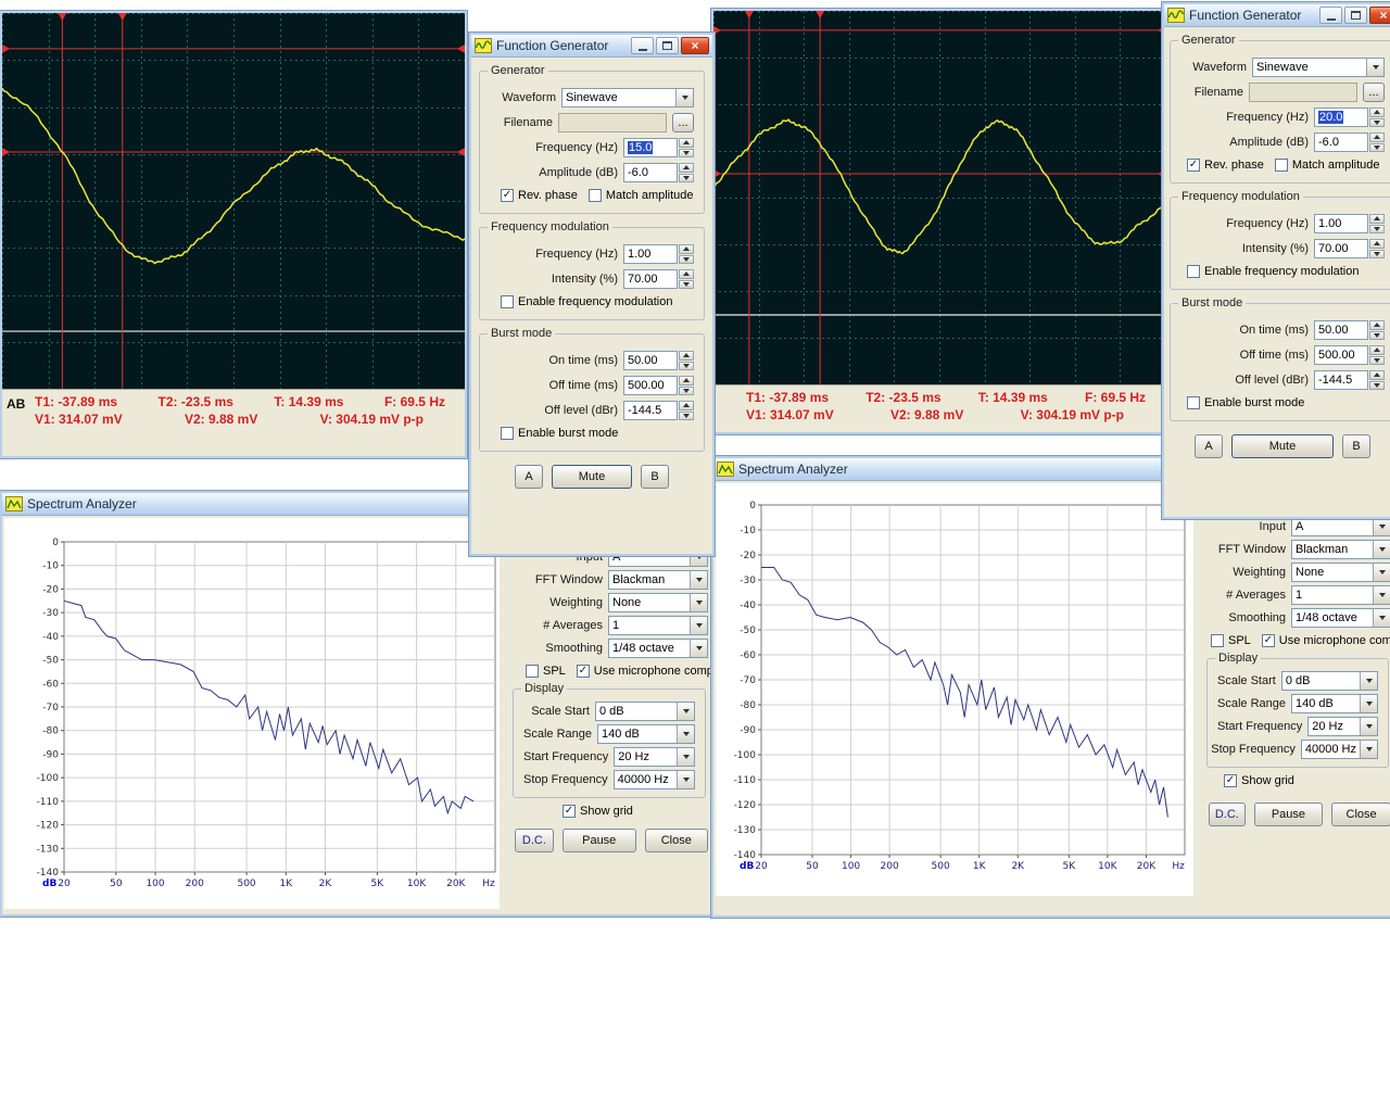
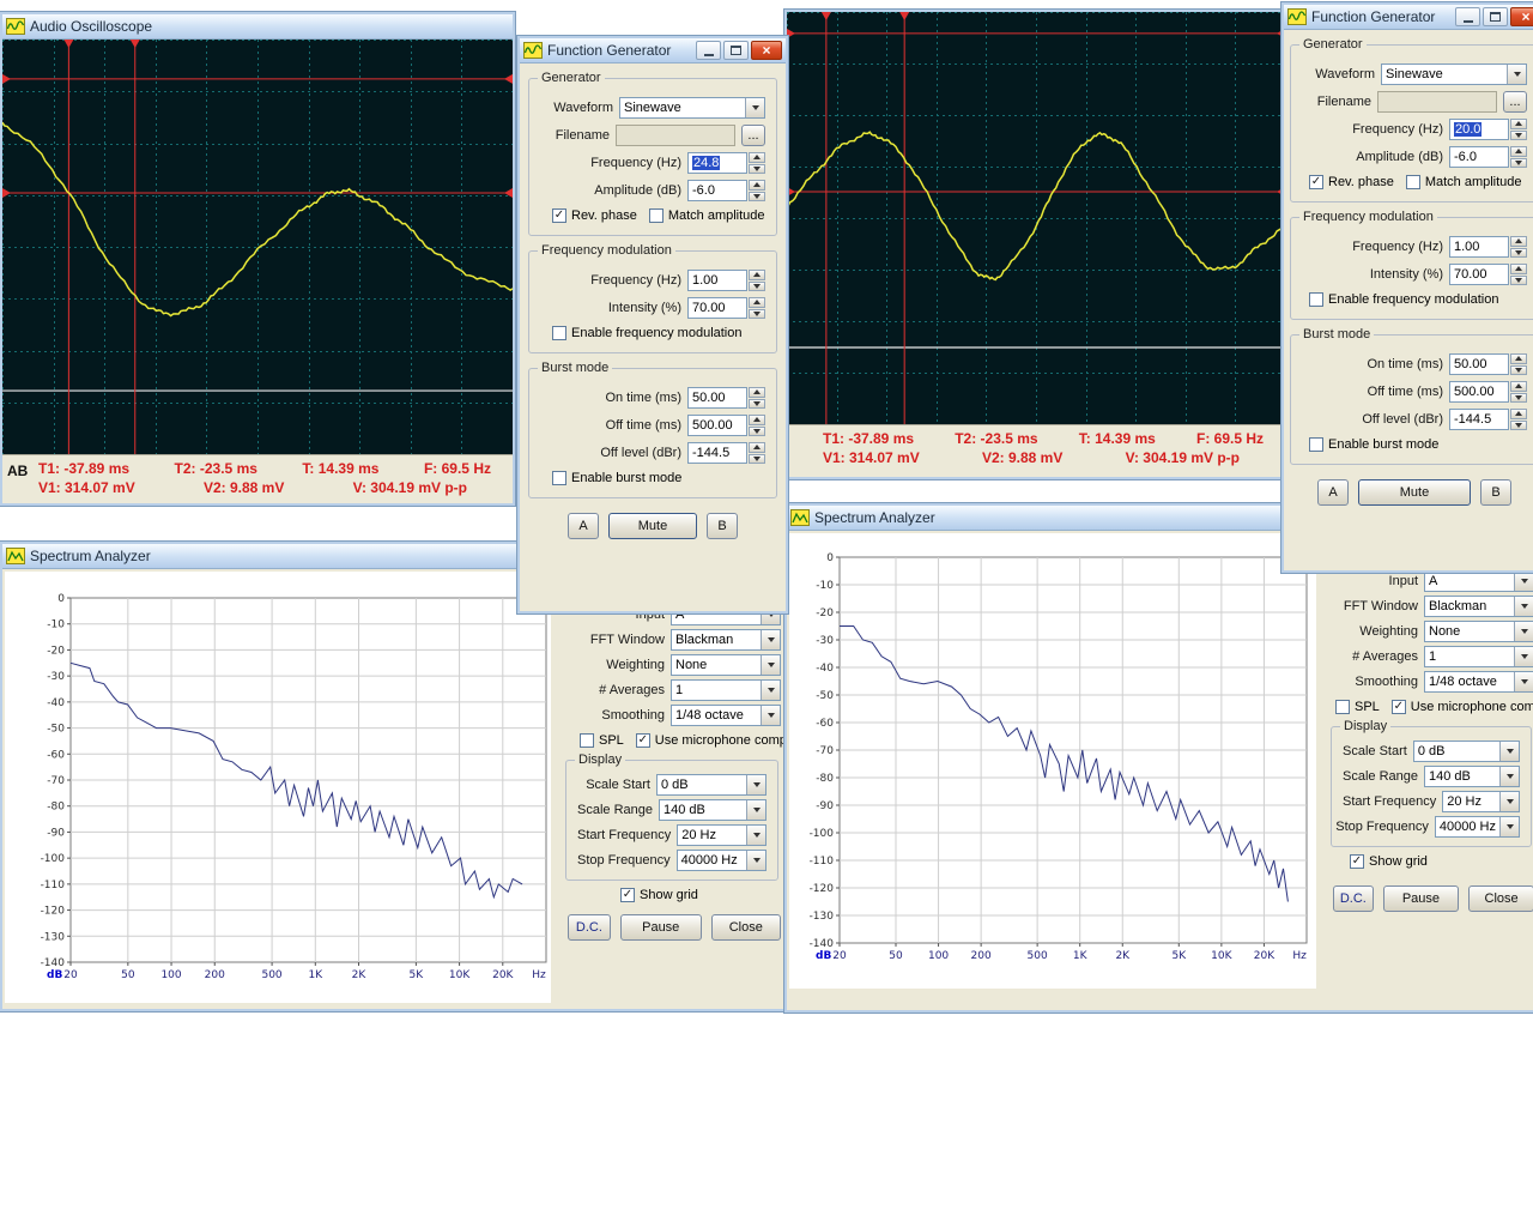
+ Audio Oscilloscope
  AB
  T1: -37.89 ms
  T2: -23.5 ms
  T: 14.39 ms
  F: 69.5 Hz
  V1: 314.07 mV
  V2: 9.88 mV
  V: 304.19 mV p-p
  T1: -37.89 ms
  T2: -23.5 ms
  T: 14.39 ms
  F: 69.5 Hz
  V1: 314.07 mV
  V2: 9.88 mV
  V: 304.19 mV p-p
  Spectrum Analyzer
  0
  -10
  -20
  -30
  -40
  -50
  -60
  -70
  -80
  -90
  -100
  -110
  -120
  -130
  -140
  20
  50
  100
  200
  500
  1K
  2K
  5K
  10K
  20K
  dB
  Hz
  Input
  A
  FFT Window
  Blackman
  Weighting
  None
  # Averages
  1
  Smoothing
  1/48 octave
  SPL
  Use microphone comp
  Display
  Scale Start
  0 dB
  Scale Range
  140 dB
  Start Frequency
  20 Hz
  Stop Frequency
  40000 Hz
  Show grid
  D.C.
  Pause
  Close
  Spectrum Analyzer
  0
  -10
  -20
  -30
  -40
  -50
  -60
  -70
  -80
  -90
  -100
  -110
  -120
  -130
  -140
  20
  50
  100
  200
  500
  1K
  2K
  5K
  10K
  20K
  dB
  Hz
  Input
  A
  FFT Window
  Blackman
  Weighting
  None
  # Averages
  1
  Smoothing
  1/48 octave
  SPL
  Use microphone com
  Display
  Scale Start
  0 dB
  Scale Range
  140 dB
  Start Frequency
  20 Hz
  Stop Frequency
  40000 Hz
  Show grid
  D.C.
  Pause
  Close
  Function Generator
  ×
  Generator
  Waveform
  Sinewave
  Filename
  ...
  Frequency (Hz)
- 15.0
+ 24.8
  Amplitude (dB)
  -6.0
  Rev. phase
  Match amplitude
  Frequency modulation
  Frequency (Hz)
  1.00
  Intensity (%)
  70.00
  Enable frequency modulation
  Burst mode
  On time (ms)
  50.00
  Off time (ms)
  500.00
  Off level (dBr)
  -144.5
  Enable burst mode
  A
  Mute
  B
  Function Generator
  ×
  Generator
  Waveform
  Sinewave
  Filename
  ...
  Frequency (Hz)
  20.0
  Amplitude (dB)
  -6.0
  Rev. phase
  Match amplitude
  Frequency modulation
  Frequency (Hz)
  1.00
  Intensity (%)
  70.00
  Enable frequency modulation
  Burst mode
  On time (ms)
  50.00
  Off time (ms)
  500.00
  Off level (dBr)
  -144.5
  Enable burst mode
  A
  Mute
  B
